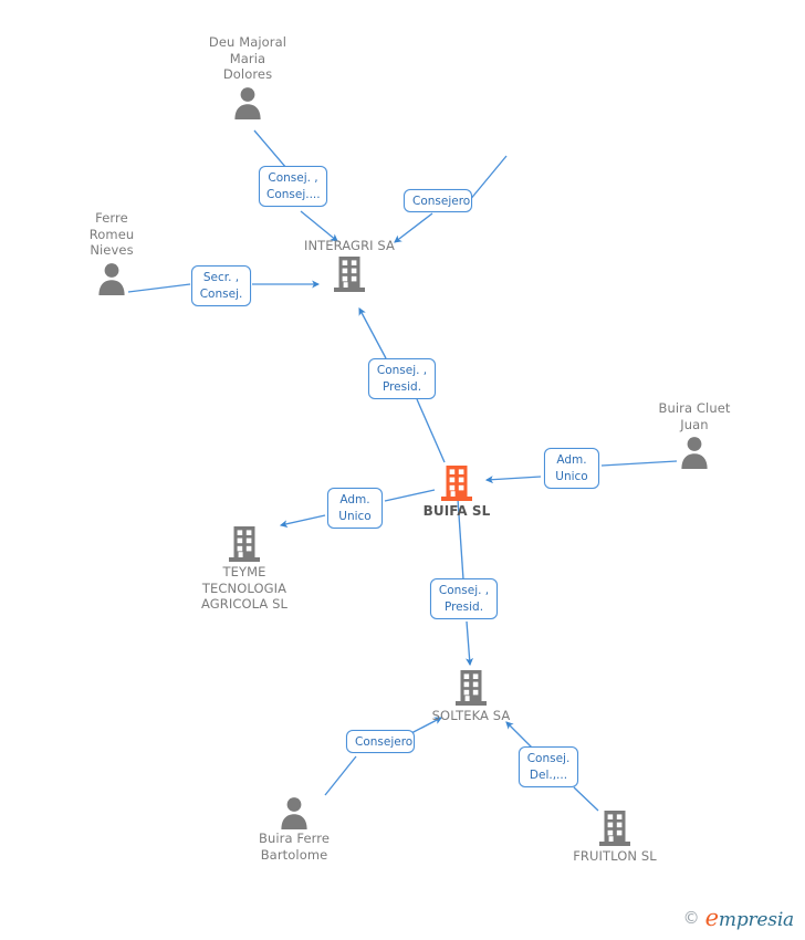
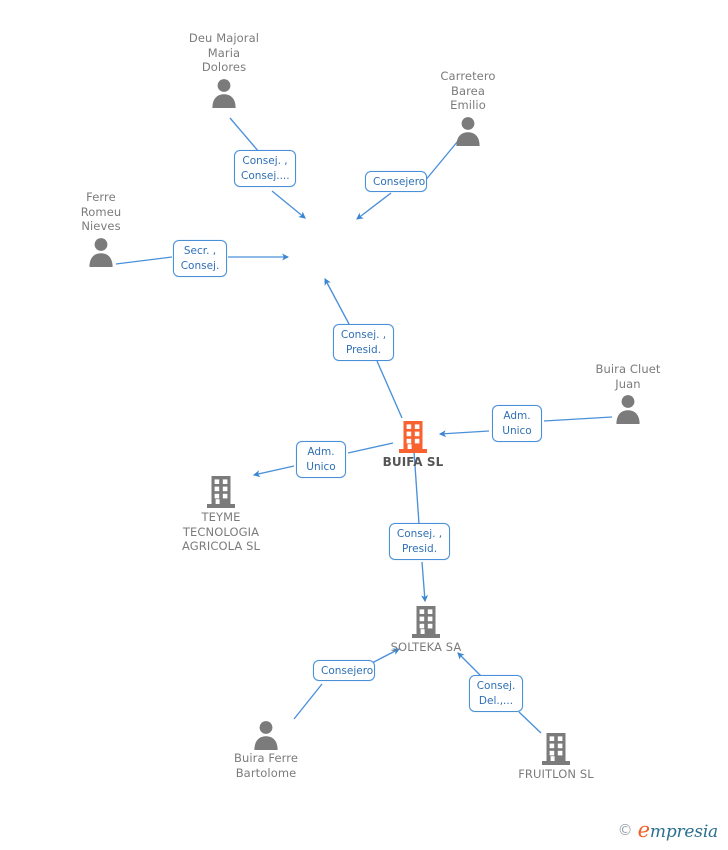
  Deu Majoral
  Maria
  Dolores
+ Carretero
+ Barea
+ Emilio
  Ferre
  Romeu
  Nieves
- INTERAGRI SA
  Buira Cluet
  Juan
  BUIFA SL
  TEYME
  TECNOLOGIA
  AGRICOLA SL
  SOLTEKA SA
  Buira Ferre
  Bartolome
  FRUITLON SL
  Consej. ,
  Consej....
  Consejero
  Secr. ,
  Consej.
  Consej. ,
  Presid.
  Adm.
  Unico
  Adm.
  Unico
  Consej. ,
  Presid.
  Consejero
  Consej.
  Del.,...
  ©
  empresia
